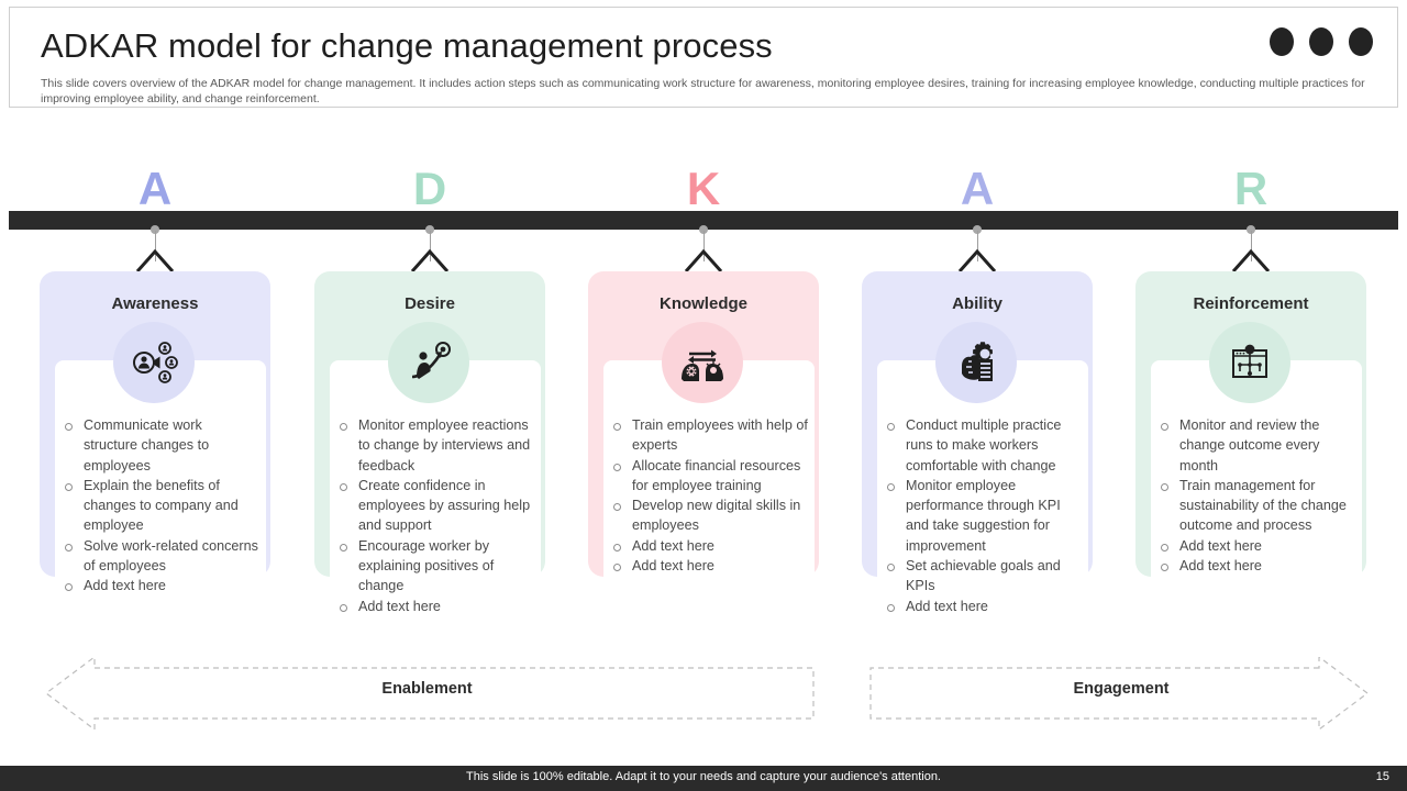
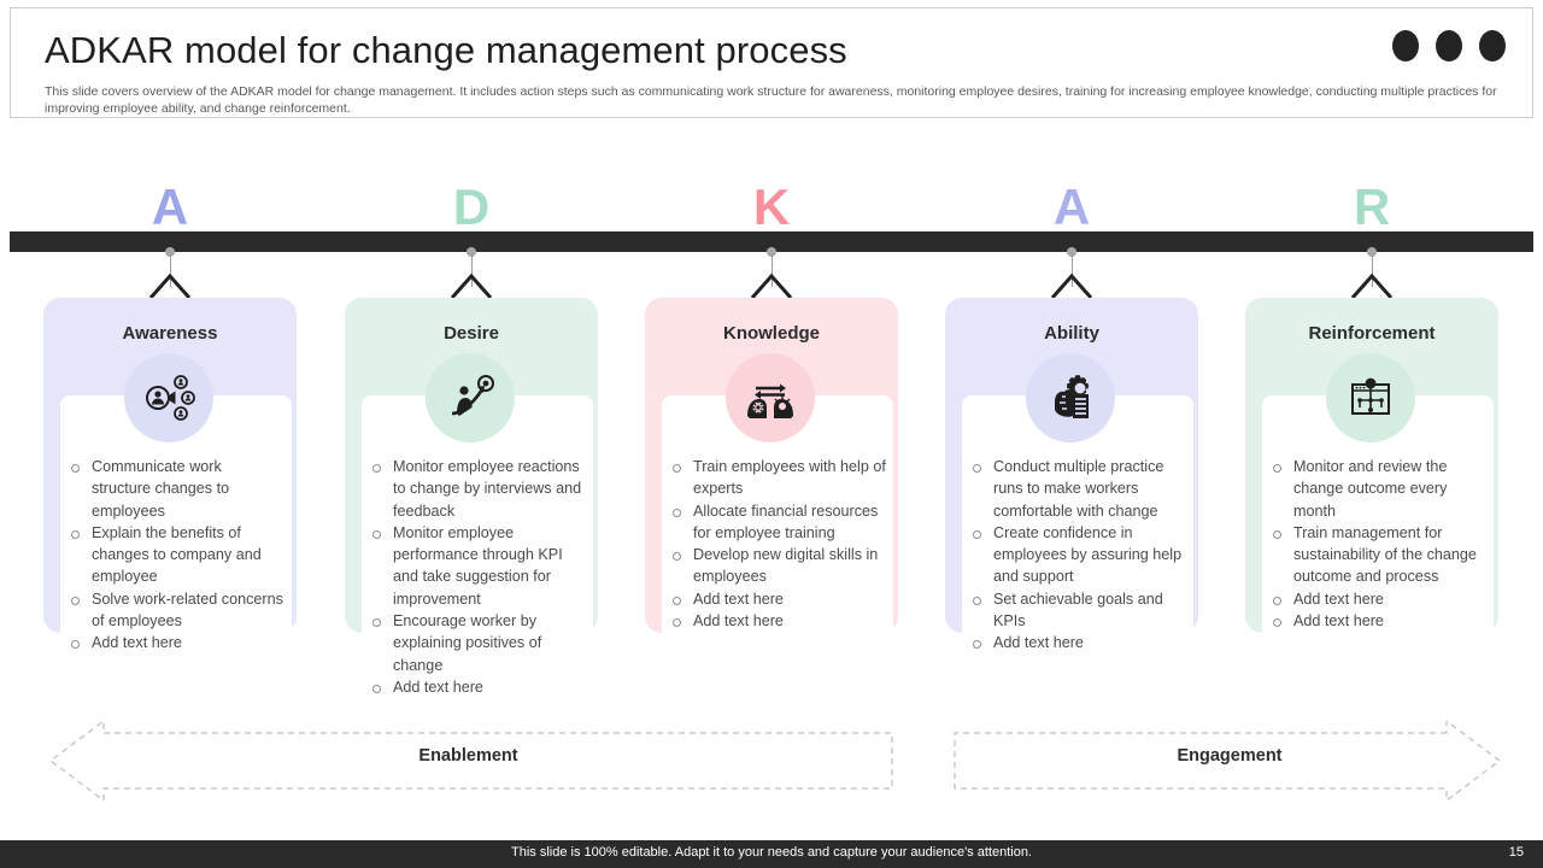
  ADKAR model for change management process
  This slide covers overview of the ADKAR model for change management. It includes action steps such as communicating work structure for awareness, monitoring employee desires, training for increasing employee knowledge, conducting multiple practices for improving employee ability, and change reinforcement.
  A
  Awareness
  Communicate work structure changes to employees
  Explain the benefits of changes to company and employee
  Solve work-related concerns of employees
  Add text here
  D
  Desire
  Monitor employee reactions to change by interviews and feedback
- Create confidence in employees by assuring help and support
+ Monitor employee performance through KPI and take suggestion for improvement
  Encourage worker by explaining positives of change
  Add text here
  K
  Knowledge
  Train employees with help of experts
  Allocate financial resources for employee training
  Develop new digital skills in employees
  Add text here
  Add text here
  A
  Ability
  Conduct multiple practice runs to make workers comfortable with change
- Monitor employee performance through KPI and take suggestion for improvement
+ Create confidence in employees by assuring help and support
  Set achievable goals and KPIs
  Add text here
  R
  Reinforcement
  Monitor and review the change outcome every month
  Train management for sustainability of the change outcome and process
  Add text here
  Add text here
  Enablement
  Engagement
  This slide is 100% editable. Adapt it to your needs and capture your audience's attention.
  15
